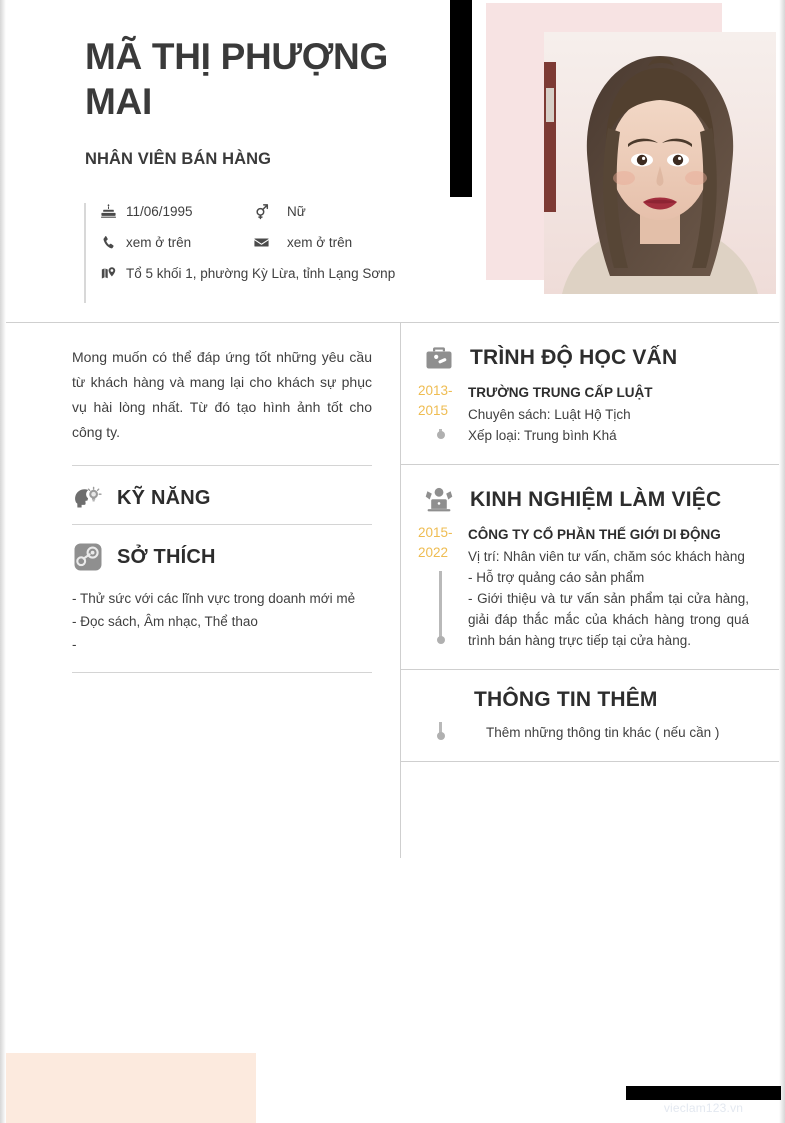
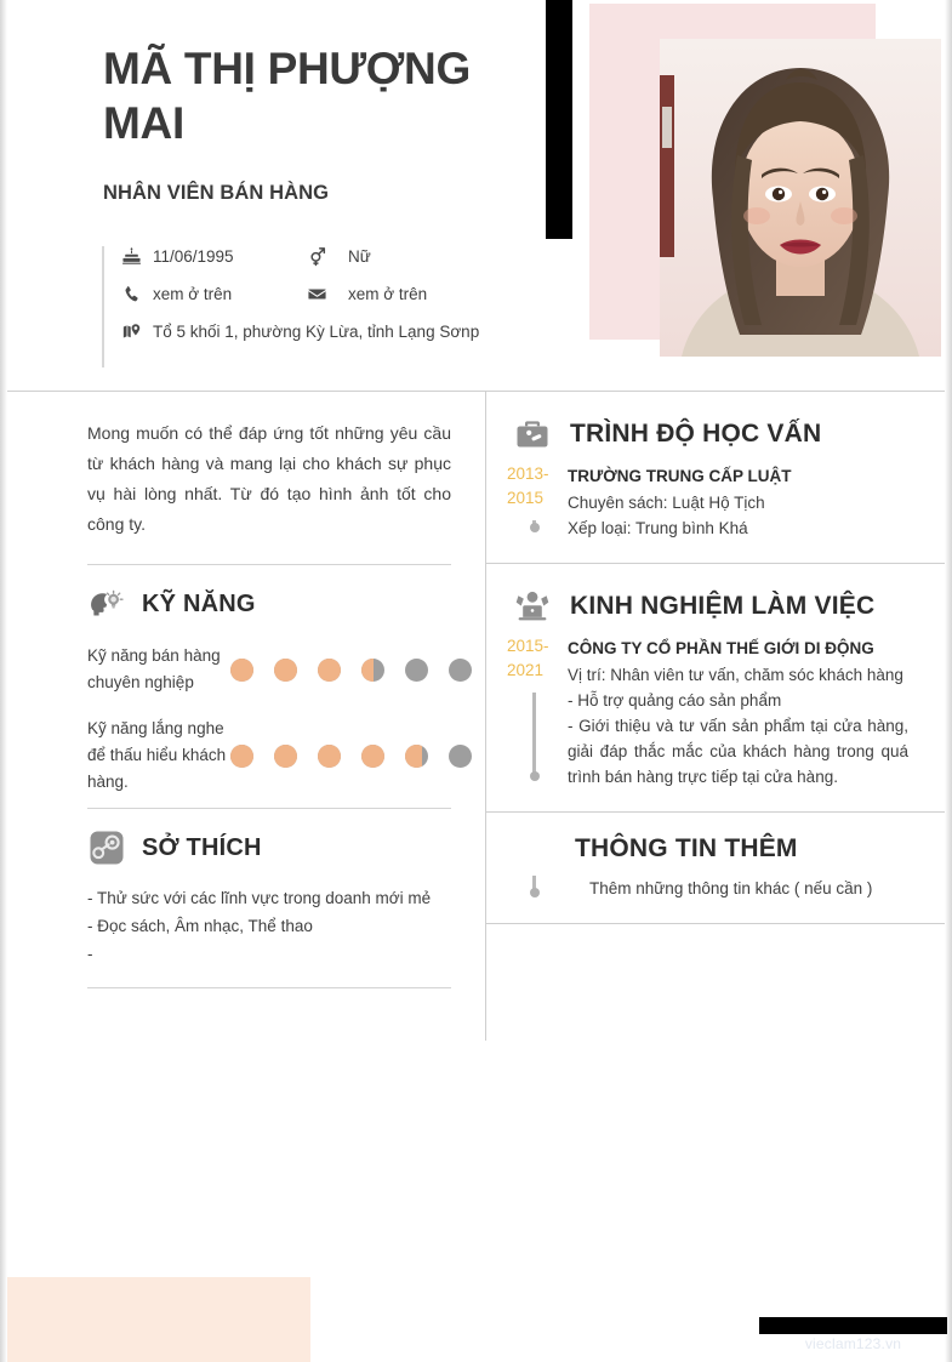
  MÃ THỊ PHƯỢNG MAI
  NHÂN VIÊN BÁN HÀNG
  11/06/1995
  Nữ
  xem ở trên
  xem ở trên
  Tổ 5 khối 1, phường Kỳ Lừa, tỉnh Lạng Sơnp
  Mong muốn có thể đáp ứng tốt những yêu cầu từ khách hàng và mang lại cho khách sự phục vụ hài lòng nhất. Từ đó tạo hình ảnh tốt cho công ty.
  KỸ NĂNG
+ Kỹ năng bán hàng chuyên nghiệp
+ Kỹ năng lắng nghe để thấu hiểu khách hàng.
  SỞ THÍCH
  - Thử sức với các lĩnh vực trong doanh mới mẻ
  - Đọc sách, Âm nhạc, Thể thao
  -
  TRÌNH ĐỘ HỌC VẤN
  2013-
  2015
  TRƯỜNG TRUNG CẤP LUẬT
  Chuyên sách: Luật Hộ Tịch
  Xếp loại: Trung bình Khá
  KINH NGHIỆM LÀM VIỆC
  2015-
- 2022
+ 2021
  CÔNG TY CỔ PHẦN THẾ GIỚI DI ĐỘNG
  Vị trí: Nhân viên tư vấn, chăm sóc khách hàng
  - Hỗ trợ quảng cáo sản phẩm
  - Giới thiệu và tư vấn sản phẩm tại cửa hàng, giải đáp thắc mắc của khách hàng trong quá trình bán hàng trực tiếp tại cửa hàng.
  THÔNG TIN THÊM
  Thêm những thông tin khác ( nếu cần )
  vieclam123.vn
